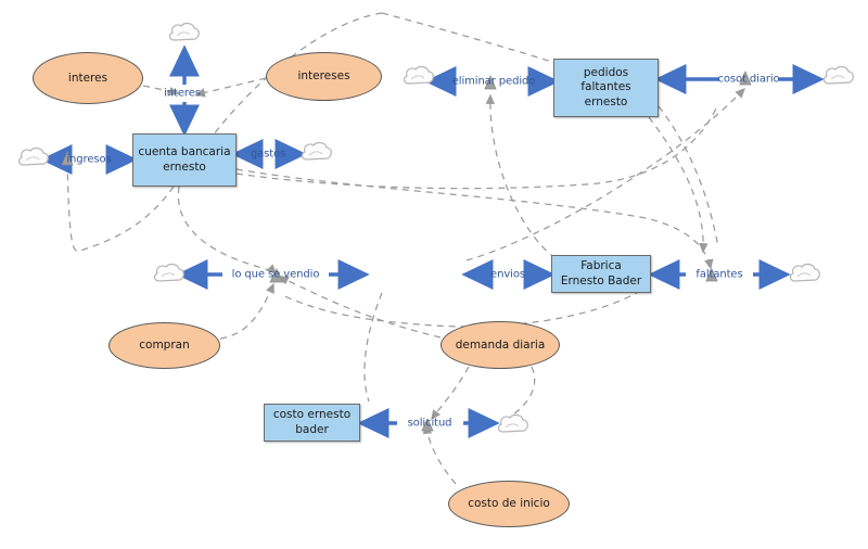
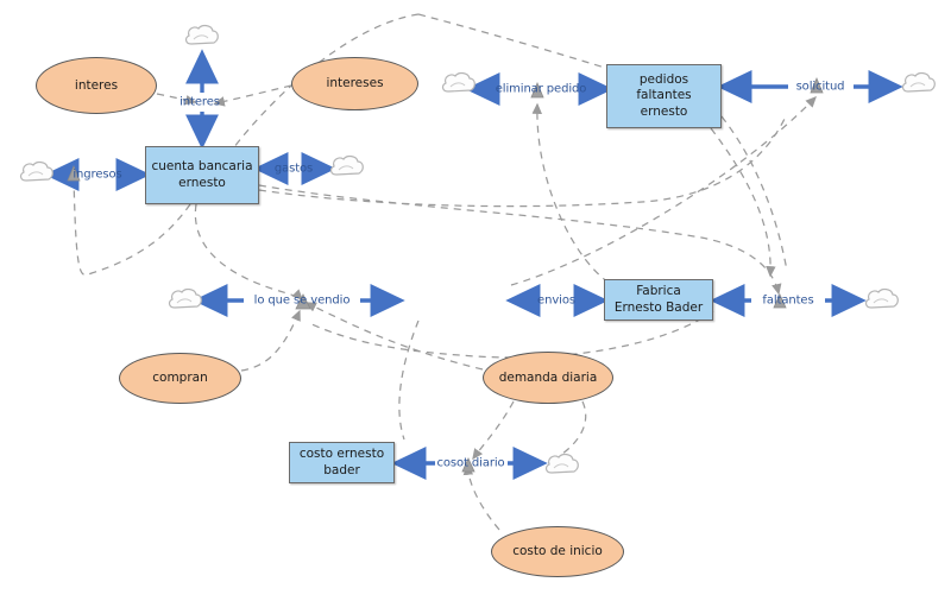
  cuenta bancaria
  ernesto
  pedidos
  faltantes
  ernesto
  Fabrica
  Ernesto Bader
  costo ernesto
  bader
  interes
  intereses
  compran
  demanda diaria
  costo de inicio
  interes
  ingresos
  gastos
  eliminar pedido
- cosot diario
+ solicitud
  lo que se vendio
  envios
  faltantes
- solicitud
+ cosot diario
